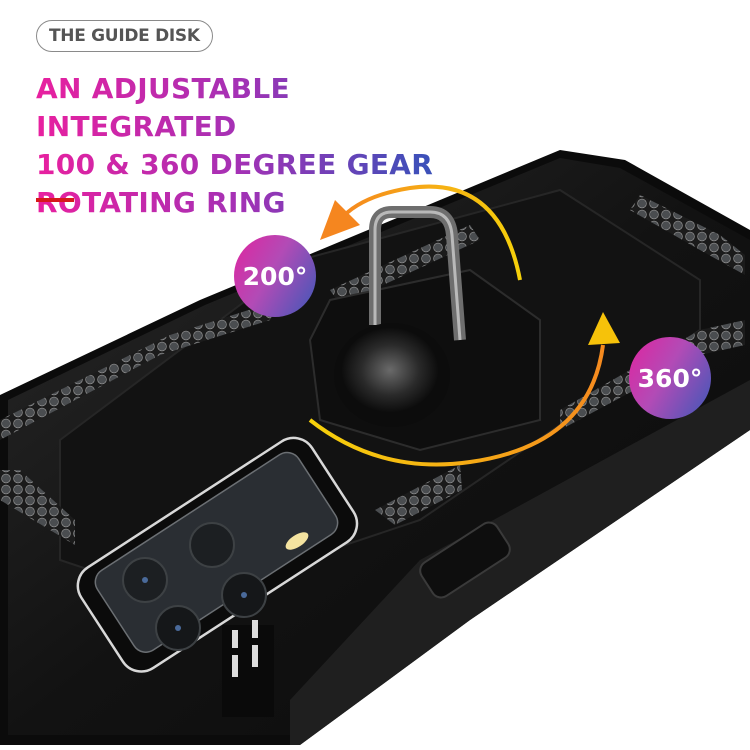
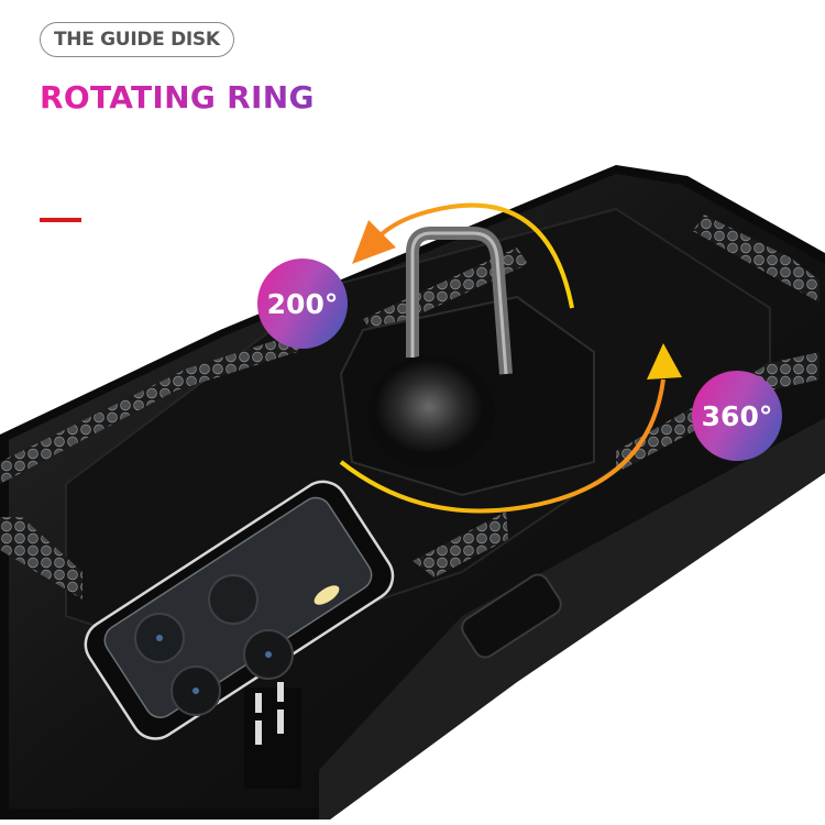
  THE GUIDE DISK
- AN ADJUSTABLE INTEGRATED
- 100 & 360 DEGREE GEAR
  ROTATING RING
  200°
  360°
